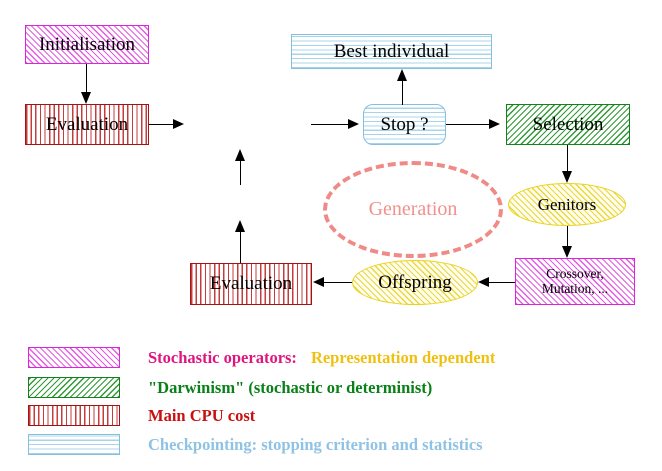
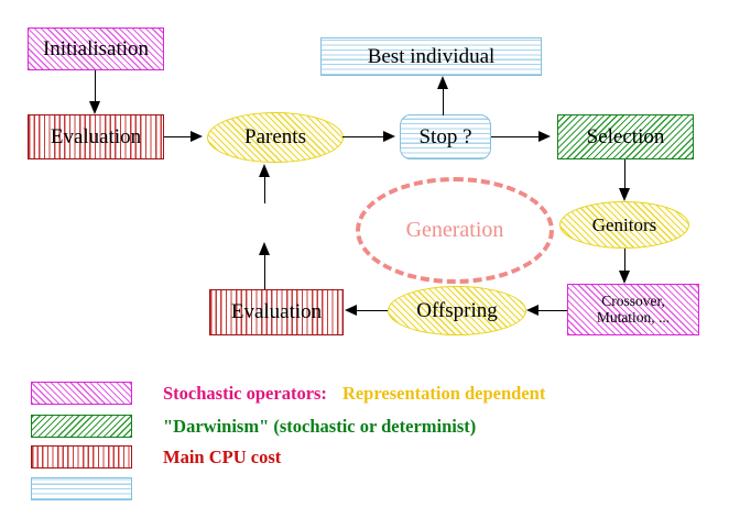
  Initialisation
  Evaluation
+ Parents
  Best individual
  Stop ?
  Selection
  Generation
  Genitors
  Crossover,
  Mutation, ...
  Offspring
  Evaluation
  Stochastic operators:
  Representation dependent
  "Darwinism" (stochastic or determinist)
  Main CPU cost
- Checkpointing: stopping criterion and statistics
